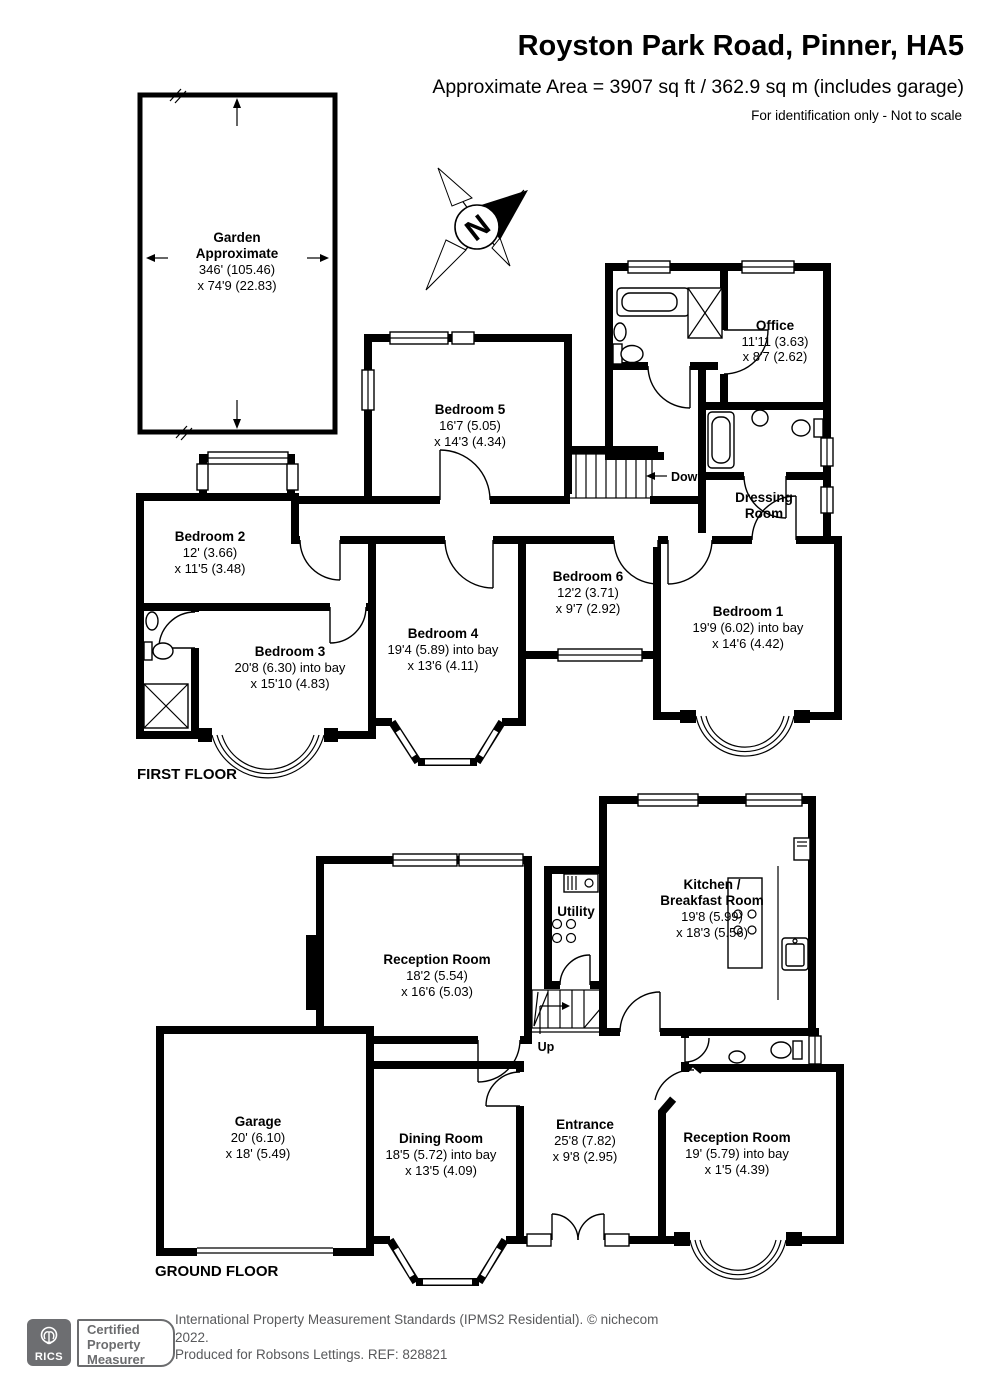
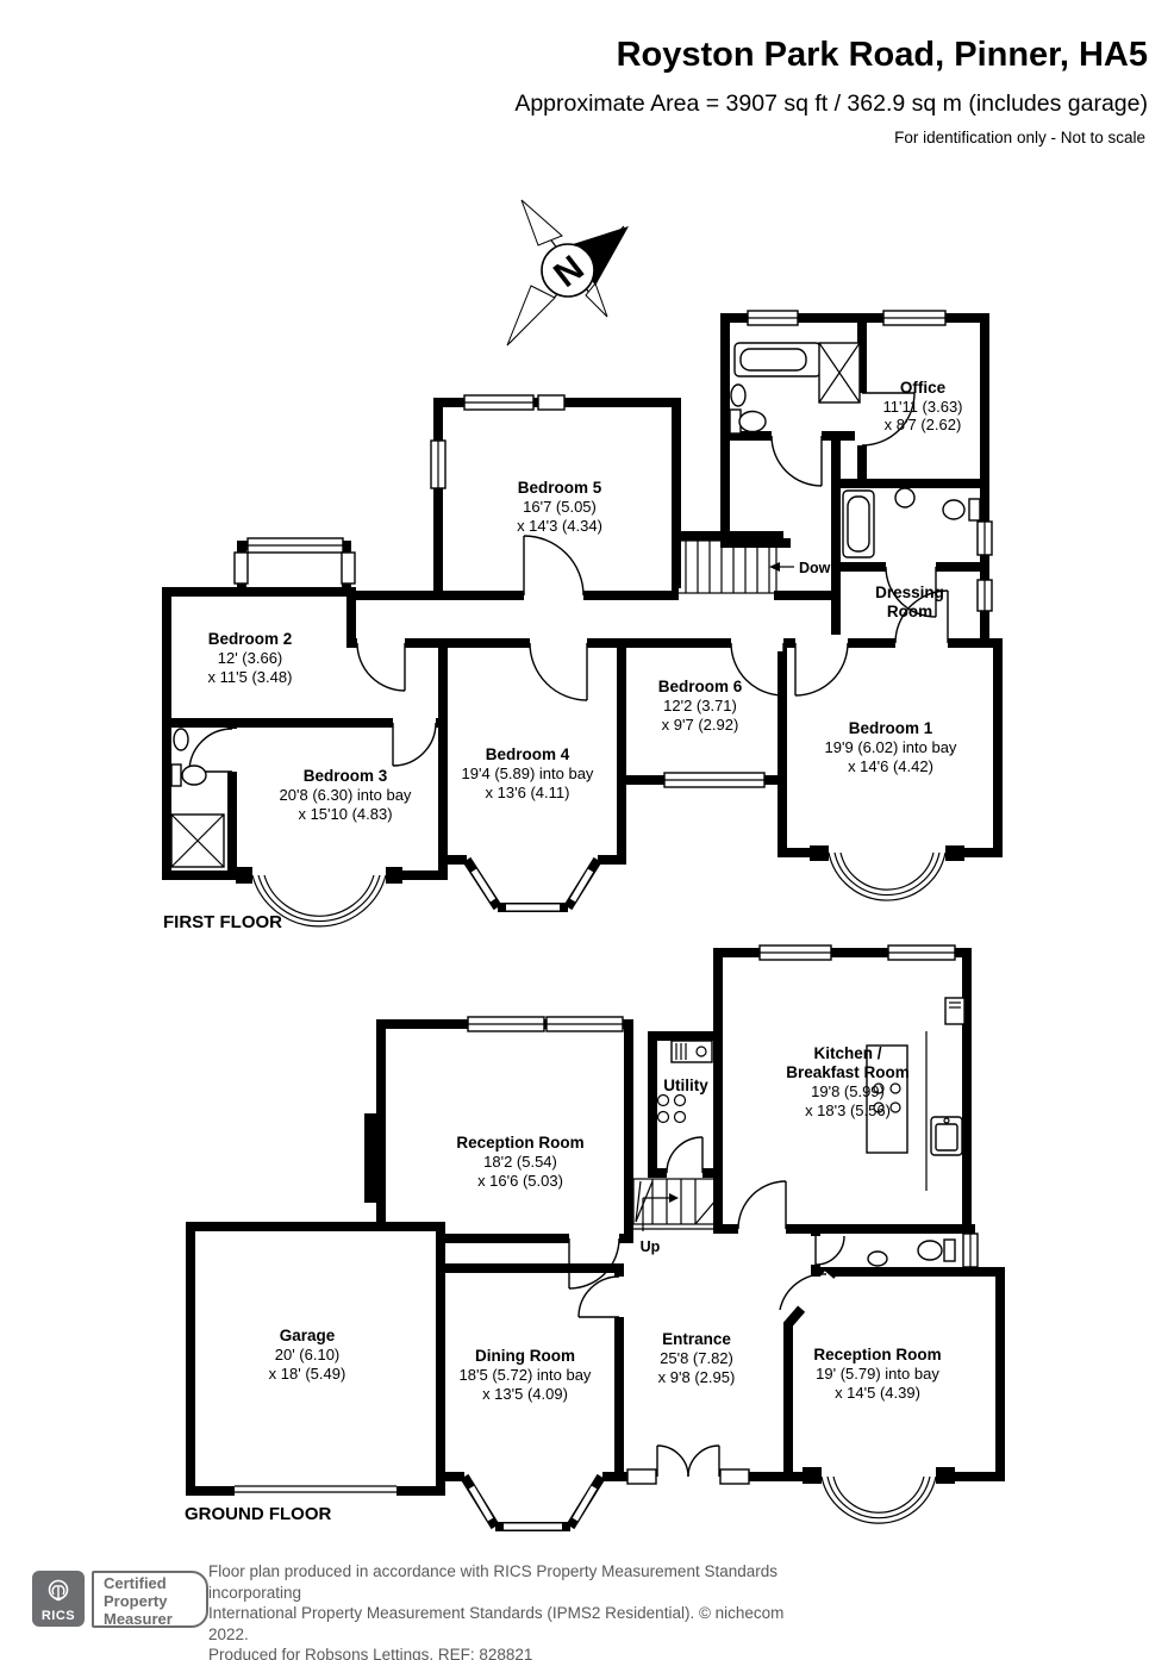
  Royston Park Road, Pinner, HA5
  Approximate Area = 3907 sq ft / 362.9 sq m (includes garage)
  For identification only - Not to scale
- Garden
- Approximate
- 346' (105.46)
- x 74'9 (22.83)
  Down
  Office
  11'11 (3.63)
  x 8'7 (2.62)
  Bedroom 5
  16'7 (5.05)
  x 14'3 (4.34)
  Dressing
  Room
  Bedroom 2
  12' (3.66)
  x 11'5 (3.48)
  Bedroom 3
  20'8 (6.30) into bay
  x 15'10 (4.83)
  Bedroom 4
  19'4 (5.89) into bay
  x 13'6 (4.11)
  Bedroom 6
  12'2 (3.71)
  x 9'7 (2.92)
  Bedroom 1
  19'9 (6.02) into bay
  x 14'6 (4.42)
  FIRST FLOOR
  Up
  Kitchen /
  Breakfast Room
  19'8 (5.99)
  x 18'3 (5.56)
  Utility
  Reception Room
  18'2 (5.54)
  x 16'6 (5.03)
  Garage
  20' (6.10)
  x 18' (5.49)
  Dining Room
  18'5 (5.72) into bay
  x 13'5 (4.09)
  Entrance
  25'8 (7.82)
  x 9'8 (2.95)
  Reception Room
  19' (5.79) into bay
- x 1'5 (4.39)
+ x 14'5 (4.39)
  GROUND FLOOR
  RICS
  Certified
  Property
  Measurer
+ Floor plan produced in accordance with RICS Property Measurement Standards incorporating
  International Property Measurement Standards (IPMS2 Residential). © nichecom 2022.
  Produced for Robsons Lettings. REF: 828821
